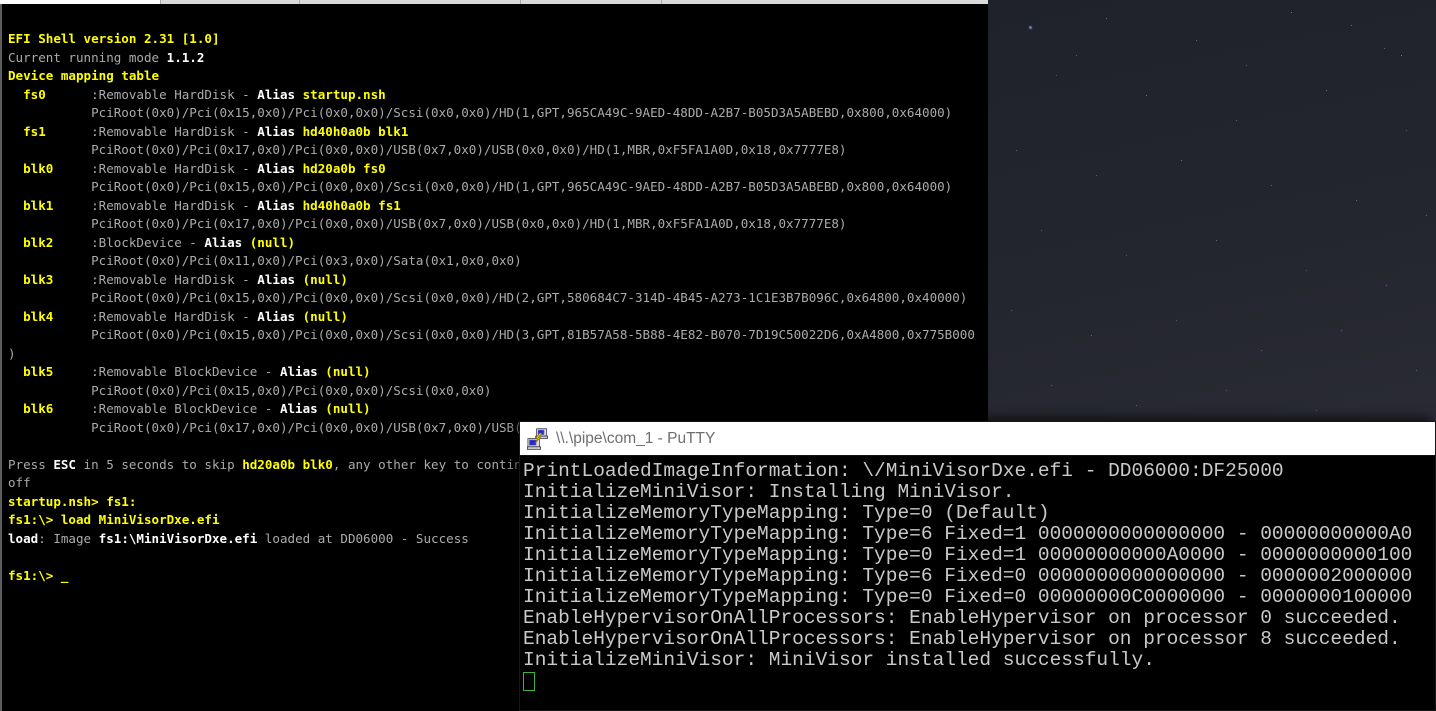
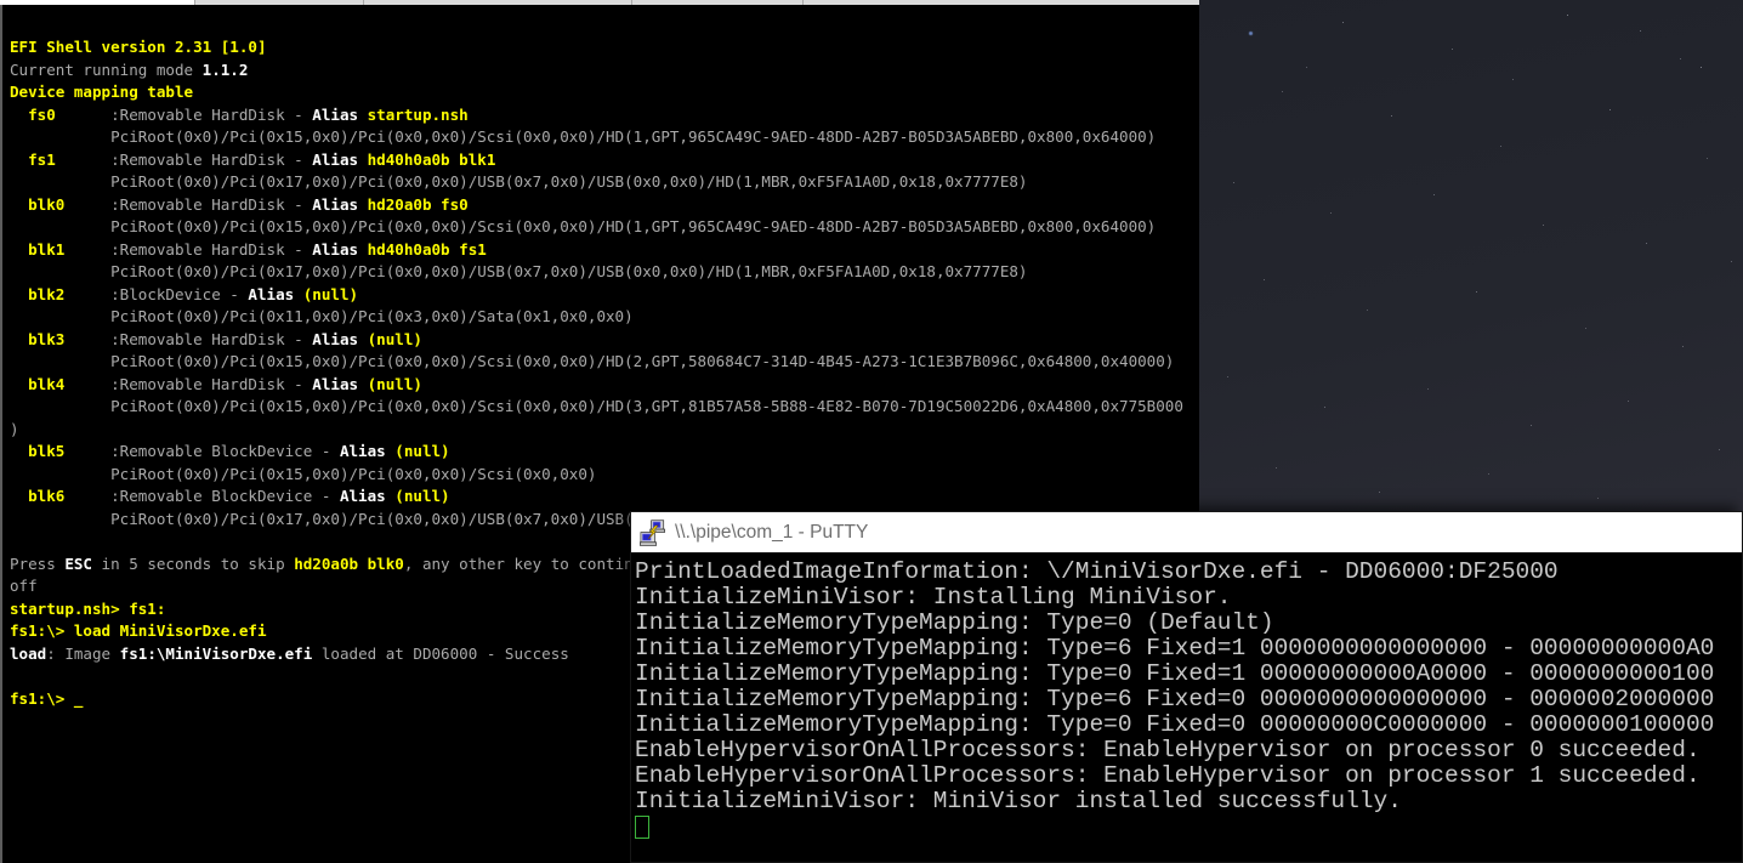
  EFI Shell version 2.31 [1.0]
  Current running mode 1.1.2
  Device mapping table
  fs0 :Removable HardDisk - Alias startup.nsh
  PciRoot(0x0)/Pci(0x15,0x0)/Pci(0x0,0x0)/Scsi(0x0,0x0)/HD(1,GPT,965CA49C-9AED-48DD-A2B7-B05D3A5ABEBD,0x800,0x64000)
  fs1 :Removable HardDisk - Alias hd40h0a0b blk1
  PciRoot(0x0)/Pci(0x17,0x0)/Pci(0x0,0x0)/USB(0x7,0x0)/USB(0x0,0x0)/HD(1,MBR,0xF5FA1A0D,0x18,0x7777E8)
  blk0 :Removable HardDisk - Alias hd20a0b fs0
  PciRoot(0x0)/Pci(0x15,0x0)/Pci(0x0,0x0)/Scsi(0x0,0x0)/HD(1,GPT,965CA49C-9AED-48DD-A2B7-B05D3A5ABEBD,0x800,0x64000)
  blk1 :Removable HardDisk - Alias hd40h0a0b fs1
  PciRoot(0x0)/Pci(0x17,0x0)/Pci(0x0,0x0)/USB(0x7,0x0)/USB(0x0,0x0)/HD(1,MBR,0xF5FA1A0D,0x18,0x7777E8)
  blk2 :BlockDevice - Alias (null)
  PciRoot(0x0)/Pci(0x11,0x0)/Pci(0x3,0x0)/Sata(0x1,0x0,0x0)
  blk3 :Removable HardDisk - Alias (null)
  PciRoot(0x0)/Pci(0x15,0x0)/Pci(0x0,0x0)/Scsi(0x0,0x0)/HD(2,GPT,580684C7-314D-4B45-A273-1C1E3B7B096C,0x64800,0x40000)
  blk4 :Removable HardDisk - Alias (null)
  PciRoot(0x0)/Pci(0x15,0x0)/Pci(0x0,0x0)/Scsi(0x0,0x0)/HD(3,GPT,81B57A58-5B88-4E82-B070-7D19C50022D6,0xA4800,0x775B000
  )
  blk5 :Removable BlockDevice - Alias (null)
  PciRoot(0x0)/Pci(0x15,0x0)/Pci(0x0,0x0)/Scsi(0x0,0x0)
  blk6 :Removable BlockDevice - Alias (null)
  PciRoot(0x0)/Pci(0x17,0x0)/Pci(0x0,0x0)/USB(0x7,0x0)/USB(
  Press ESC in 5 seconds to skip hd20a0b blk0, any other key to contin
  off
  startup.nsh> fs1:
  fs1:\> load MiniVisorDxe.efi
  load: Image fs1:\MiniVisorDxe.efi loaded at DD06000 - Success
  fs1:\> _
  \\.\pipe\com_1 - PuTTY
  PrintLoadedImageInformation: \/MiniVisorDxe.efi - DD06000:DF25000
  InitializeMiniVisor: Installing MiniVisor.
  InitializeMemoryTypeMapping: Type=0 (Default)
  InitializeMemoryTypeMapping: Type=6 Fixed=1 0000000000000000 - 00000000000A0
  InitializeMemoryTypeMapping: Type=0 Fixed=1 00000000000A0000 - 0000000000100
  InitializeMemoryTypeMapping: Type=6 Fixed=0 0000000000000000 - 0000002000000
  InitializeMemoryTypeMapping: Type=0 Fixed=0 00000000C0000000 - 0000000100000
  EnableHypervisorOnAllProcessors: EnableHypervisor on processor 0 succeeded.
- EnableHypervisorOnAllProcessors: EnableHypervisor on processor 8 succeeded.
+ EnableHypervisorOnAllProcessors: EnableHypervisor on processor 1 succeeded.
  InitializeMiniVisor: MiniVisor installed successfully.
